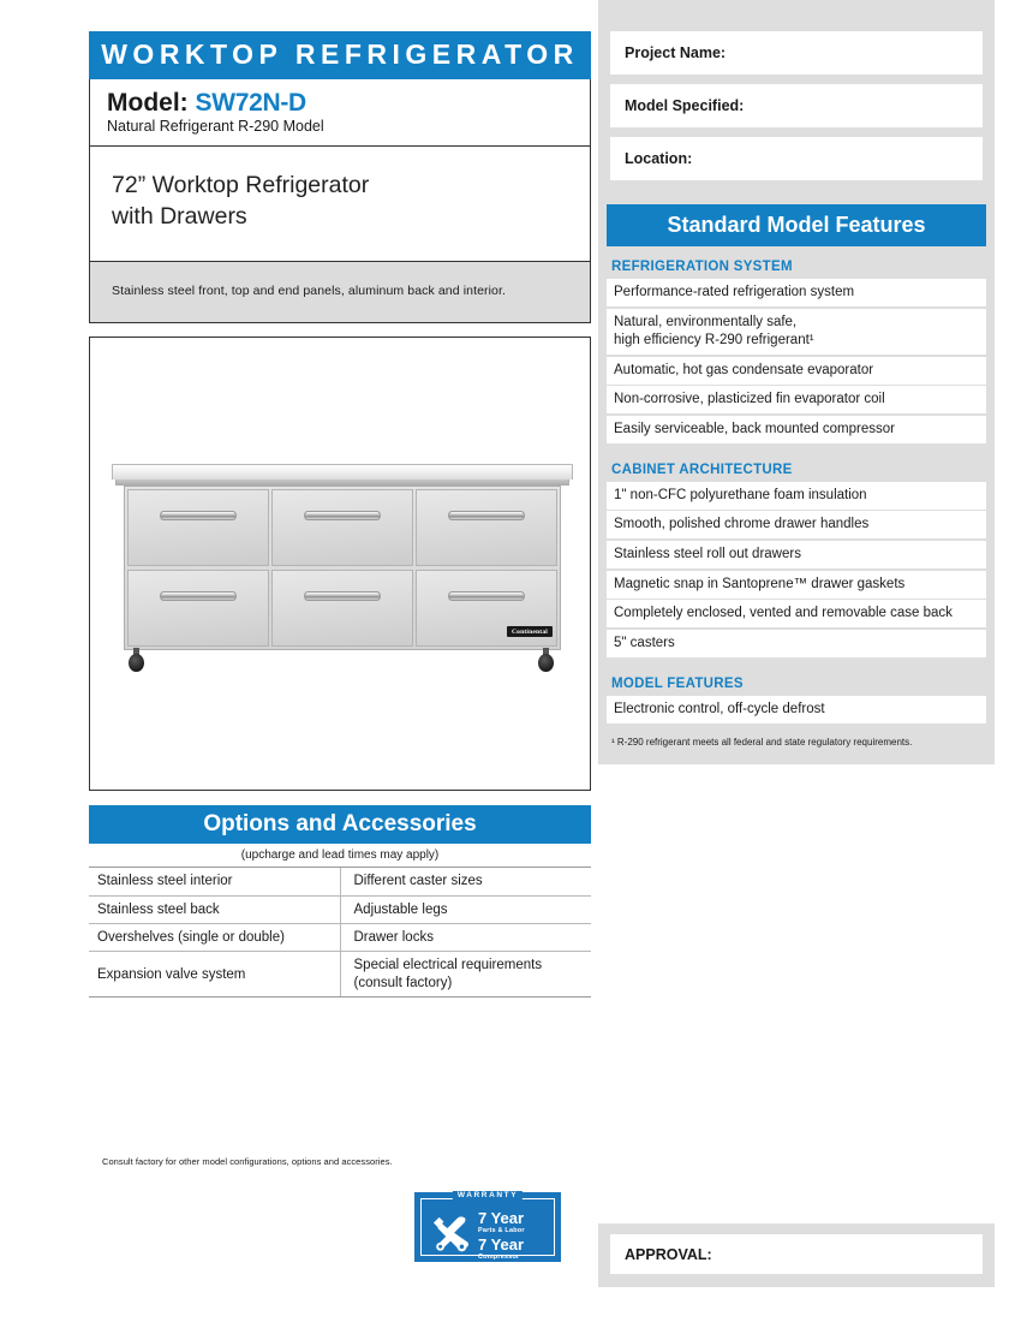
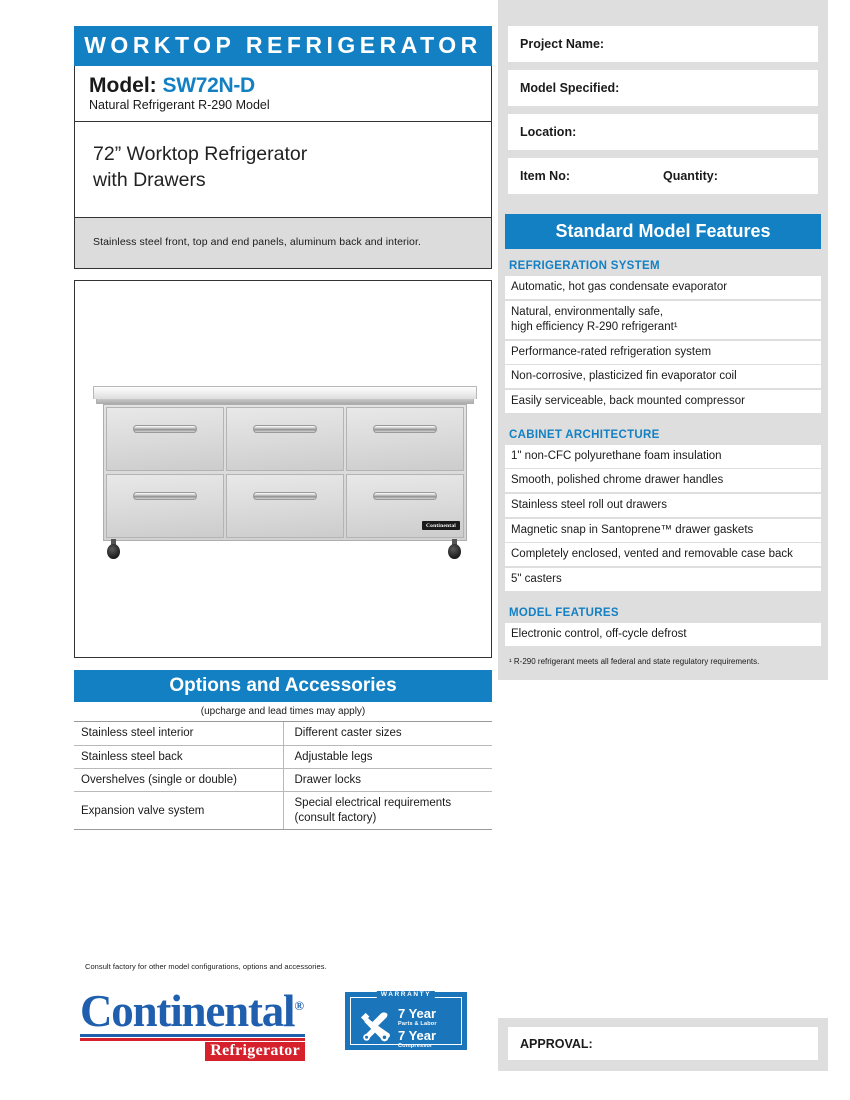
  WORKTOP REFRIGERATOR
  Model: SW72N-D
  Natural Refrigerant R-290 Model
  72” Worktop Refrigerator
  with Drawers
  Stainless steel front, top and end panels, aluminum back and interior.
  Options and Accessories
  (upcharge and lead times may apply)
  Stainless steel interior	Different caster sizes
  Stainless steel back	Adjustable legs
  Overshelves (single or double)	Drawer locks
  Expansion valve system	Special electrical requirements(consult factory)
  Consult factory for other model configurations, options and accessories.
+ Continental®
+ Refrigerator
  7 Year
  7 Year
  Project Name:
  Model Specified:
  Location:
+ Item No:
+ Quantity:
  Standard Model Features
  REFRIGERATION SYSTEM
- Performance-rated refrigeration system
+ Automatic, hot gas condensate evaporator
  Natural, environmentally safe,
  high efficiency R-290 refrigerant¹
- Automatic, hot gas condensate evaporator
+ Performance-rated refrigeration system
  Non-corrosive, plasticized fin evaporator coil
  Easily serviceable, back mounted compressor
  CABINET ARCHITECTURE
  1" non-CFC polyurethane foam insulation
  Smooth, polished chrome drawer handles
  Stainless steel roll out drawers
  Magnetic snap in Santoprene™ drawer gaskets
  Completely enclosed, vented and removable case back
  5" casters
  MODEL FEATURES
  Electronic control, off-cycle defrost
  ¹ R-290 refrigerant meets all federal and state regulatory requirements.
  APPROVAL:
